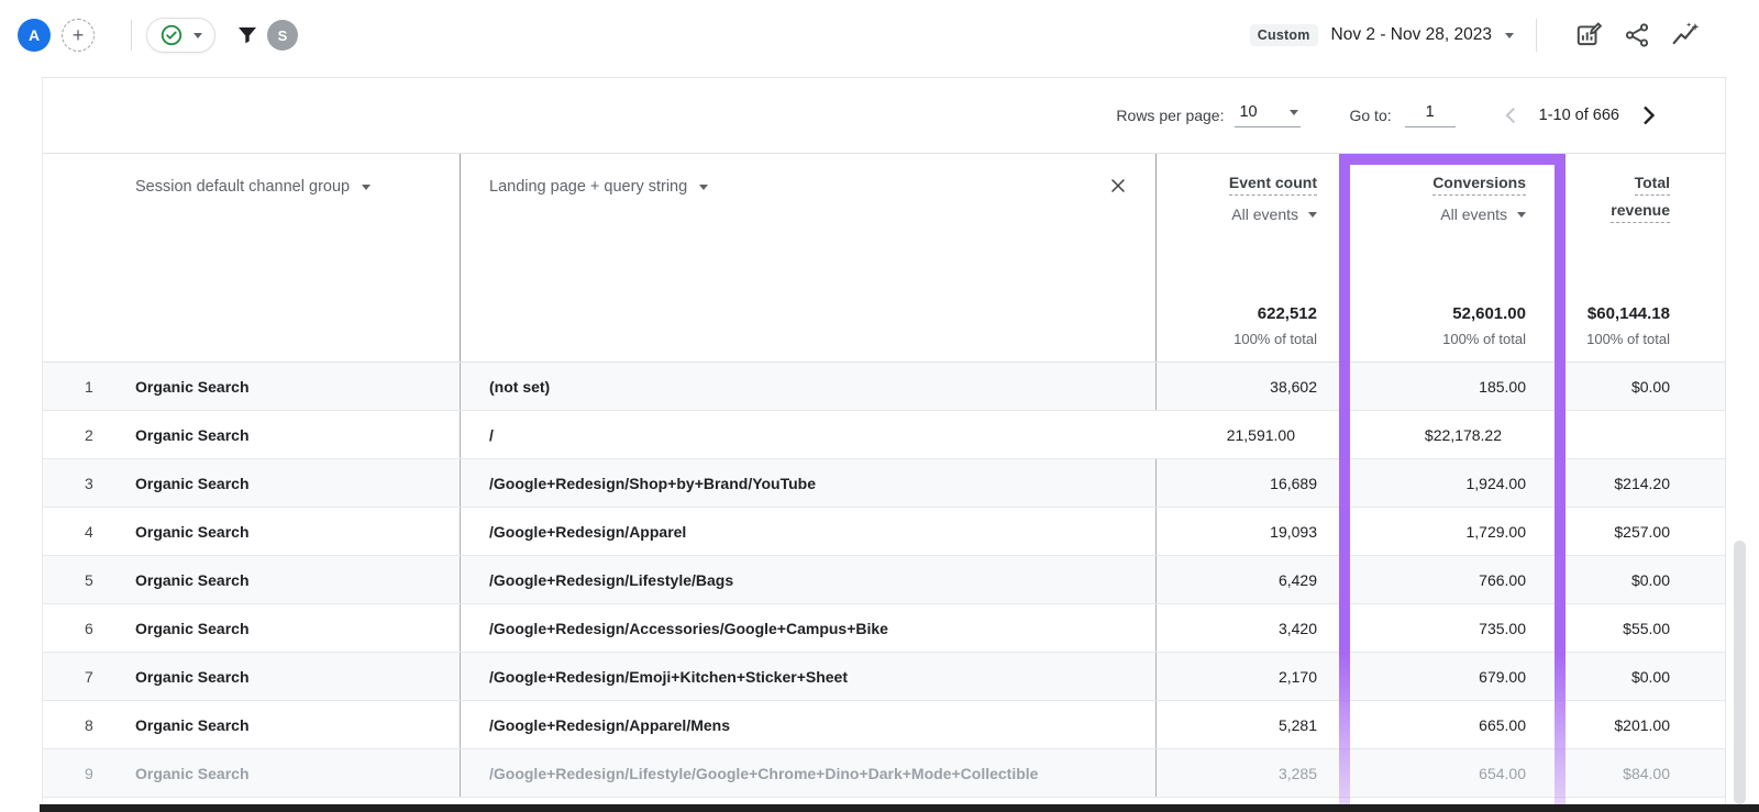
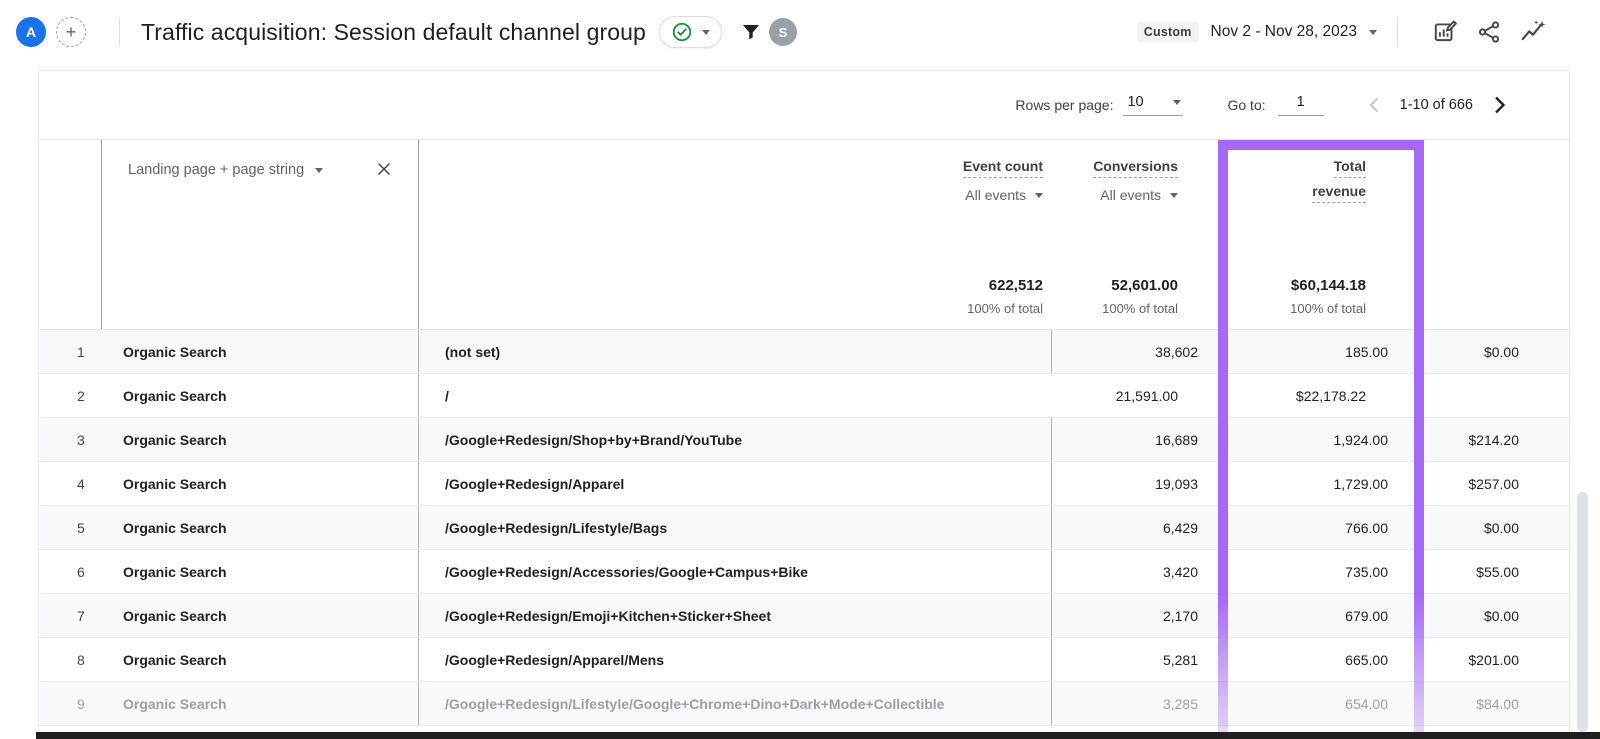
  A
  +
+ Traffic acquisition: Session default channel group
  S
  Custom
  Nov 2 - Nov 28, 2023
  Rows per page:
  10
  Go to:
  1
  1-10 of 666
- Session default channel group
- Landing page + query string
+ Landing page + page string
  Event count
  All events
  622,512
  100% of total
  Conversions
  All events
  52,601.00
  100% of total
  Total
  revenue
  $60,144.18
  100% of total
  1
  Organic Search
  (not set)
  38,602
  185.00
  $0.00
  2
  Organic Search
  /
  21,591.00
  $22,178.22
  3
  Organic Search
  /Google+Redesign/Shop+by+Brand/YouTube
  16,689
  1,924.00
  $214.20
  4
  Organic Search
  /Google+Redesign/Apparel
  19,093
  1,729.00
  $257.00
  5
  Organic Search
  /Google+Redesign/Lifestyle/Bags
  6,429
  766.00
  $0.00
  6
  Organic Search
  /Google+Redesign/Accessories/Google+Campus+Bike
  3,420
  735.00
  $55.00
  7
  Organic Search
  /Google+Redesign/Emoji+Kitchen+Sticker+Sheet
  2,170
  679.00
  $0.00
  8
  Organic Search
  /Google+Redesign/Apparel/Mens
  5,281
  665.00
  $201.00
  9
  Organic Search
  /Google+Redesign/Lifestyle/Google+Chrome+Dino+Dark+Mode+Collectible
  3,285
  654.00
  $84.00
